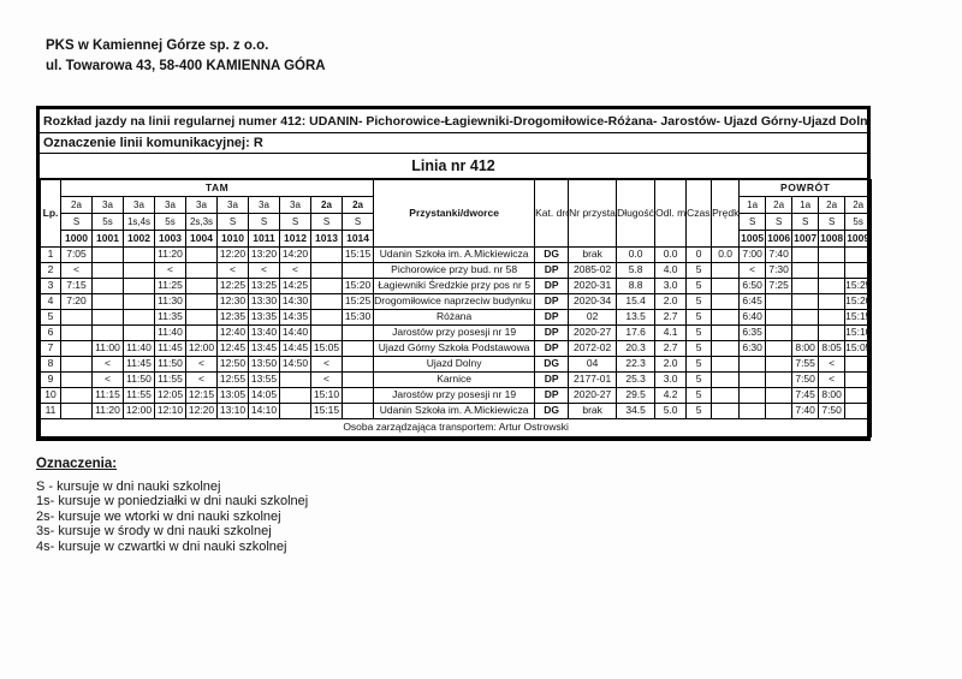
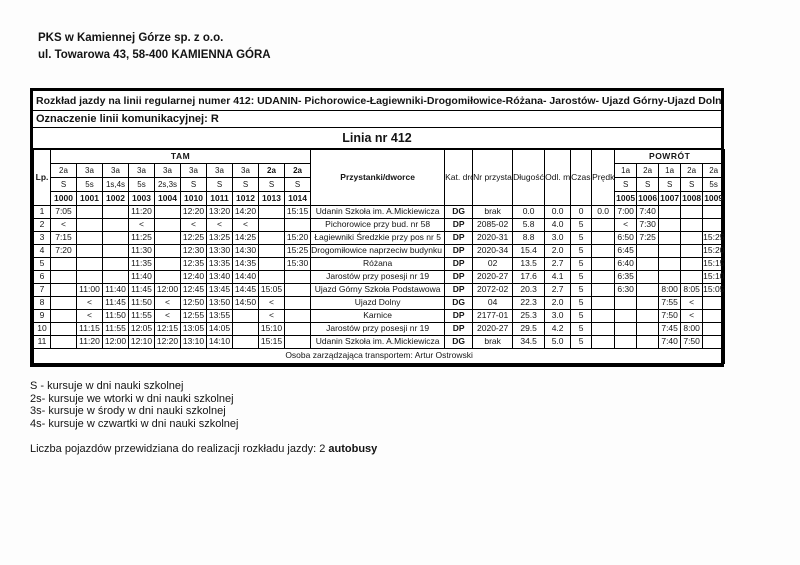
  PKS w Kamiennej Górze sp. z o.o.
  ul. Towarowa 43, 58-400 KAMIENNA GÓRA
  Rozkład jazdy na linii regularnej numer 412: UDANIN- Pichorowice-Łagiewniki-Drogomiłowice-Różana- Jarostów- Ujazd Górny-Ujazd Doln
  Oznaczenie linii komunikacyjnej: R
  Linia nr 412
  2a	3a	3a	3a	3a	3a	3a	3a	2a	2a	1a	2a	1a	2a	2a
  S	5s	1s,4s	5s	2s,3s	S	S	S	S	S	S	S	S	S	5s
  1000	1001	1002	1003	1004	1010	1011	1012	1013	1014	1005	1006	1007	1008	1009
  1	7:05			11:20		12:20	13:20	14:20		15:15	Udanin Szkoła im. A.Mickiewicza	DG	brak	0.0	0.0	0	0.0	7:00	7:40
  2	<			<		<	<	<			Pichorowice przy bud. nr 58	DP	2085-02	5.8	4.0	5		<	7:30
  3	7:15			11:25		12:25	13:25	14:25		15:20	Łagiewniki Średzkie przy pos nr 5	DP	2020-31	8.8	3.0	5		6:50	7:25			15:25
  4	7:20			11:30		12:30	13:30	14:30		15:25	Drogomiłowice naprzeciw budynku	DP	2020-34	15.4	2.0	5		6:45				15:20
  5				11:35		12:35	13:35	14:35		15:30	Różana	DP	02	13.5	2.7	5		6:40				15:15
  6				11:40		12:40	13:40	14:40			Jarostów przy posesji nr 19	DP	2020-27	17.6	4.1	5		6:35				15:10
  7		11:00	11:40	11:45	12:00	12:45	13:45	14:45	15:05		Ujazd Górny Szkoła Podstawowa	DP	2072-02	20.3	2.7	5		6:30		8:00	8:05	15:05
  8		<	11:45	11:50	<	12:50	13:50	14:50	<		Ujazd Dolny	DG	04	22.3	2.0	5				7:55	<
  9		<	11:50	11:55	<	12:55	13:55		<		Karnice	DP	2177-01	25.3	3.0	5				7:50	<
  10		11:15	11:55	12:05	12:15	13:05	14:05		15:10		Jarostów przy posesji nr 19	DP	2020-27	29.5	4.2	5				7:45	8:00
  11		11:20	12:00	12:10	12:20	13:10	14:10		15:15		Udanin Szkoła im. A.Mickiewicza	DG	brak	34.5	5.0	5				7:40	7:50
  Osoba zarządzająca transportem: Artur Ostrowski
- Oznaczenia:
  S - kursuje w dni nauki szkolnej
- 1s- kursuje w poniedziałki w dni nauki szkolnej
  2s- kursuje we wtorki w dni nauki szkolnej
  3s- kursuje w środy w dni nauki szkolnej
  4s- kursuje w czwartki w dni nauki szkolnej
+ Liczba pojazdów przewidziana do realizacji rozkładu jazdy: 2 autobusy
